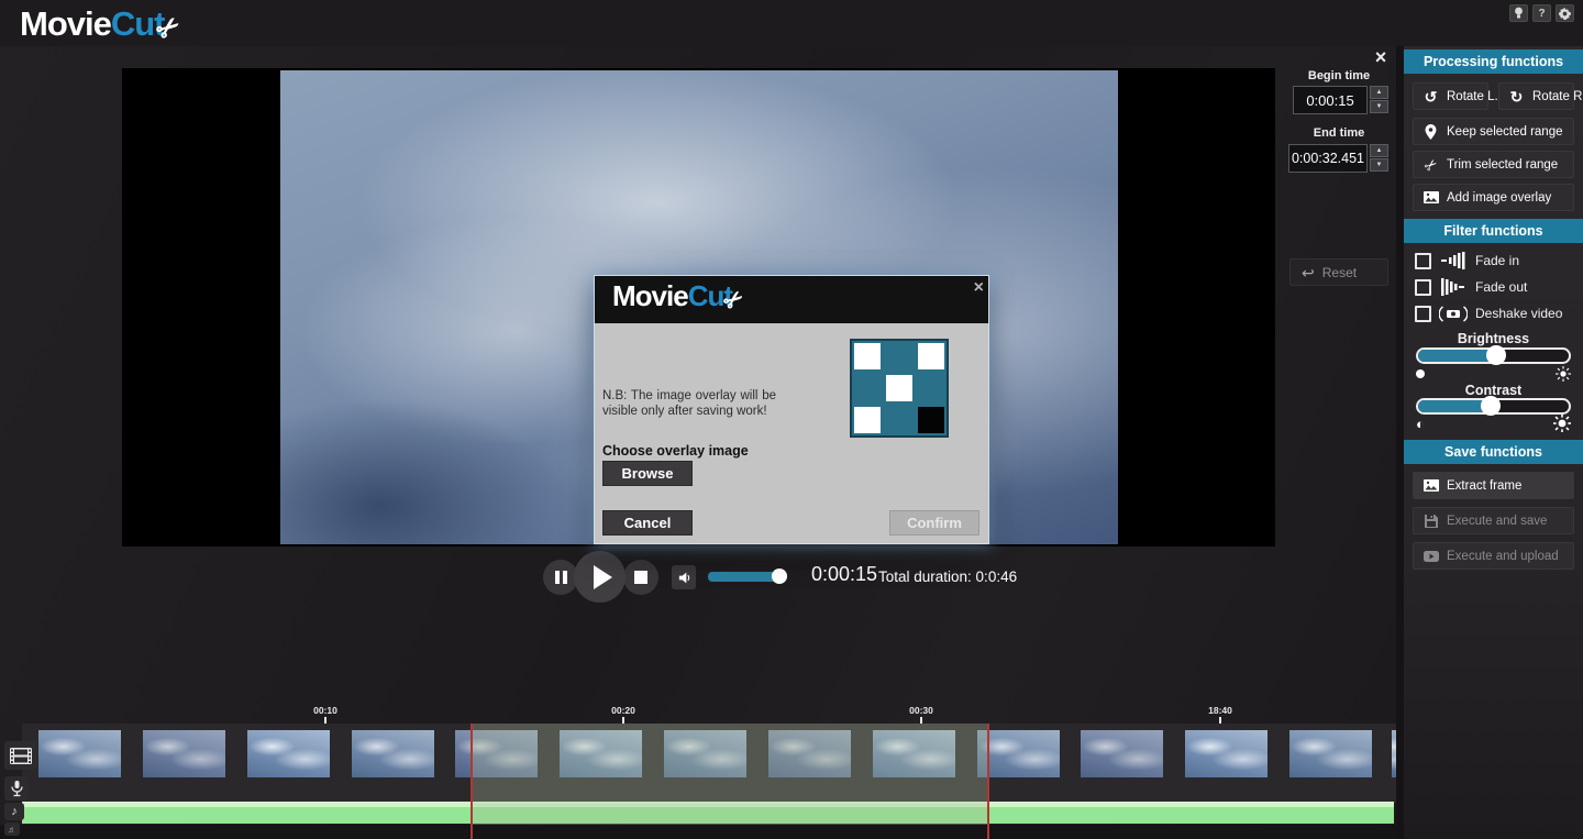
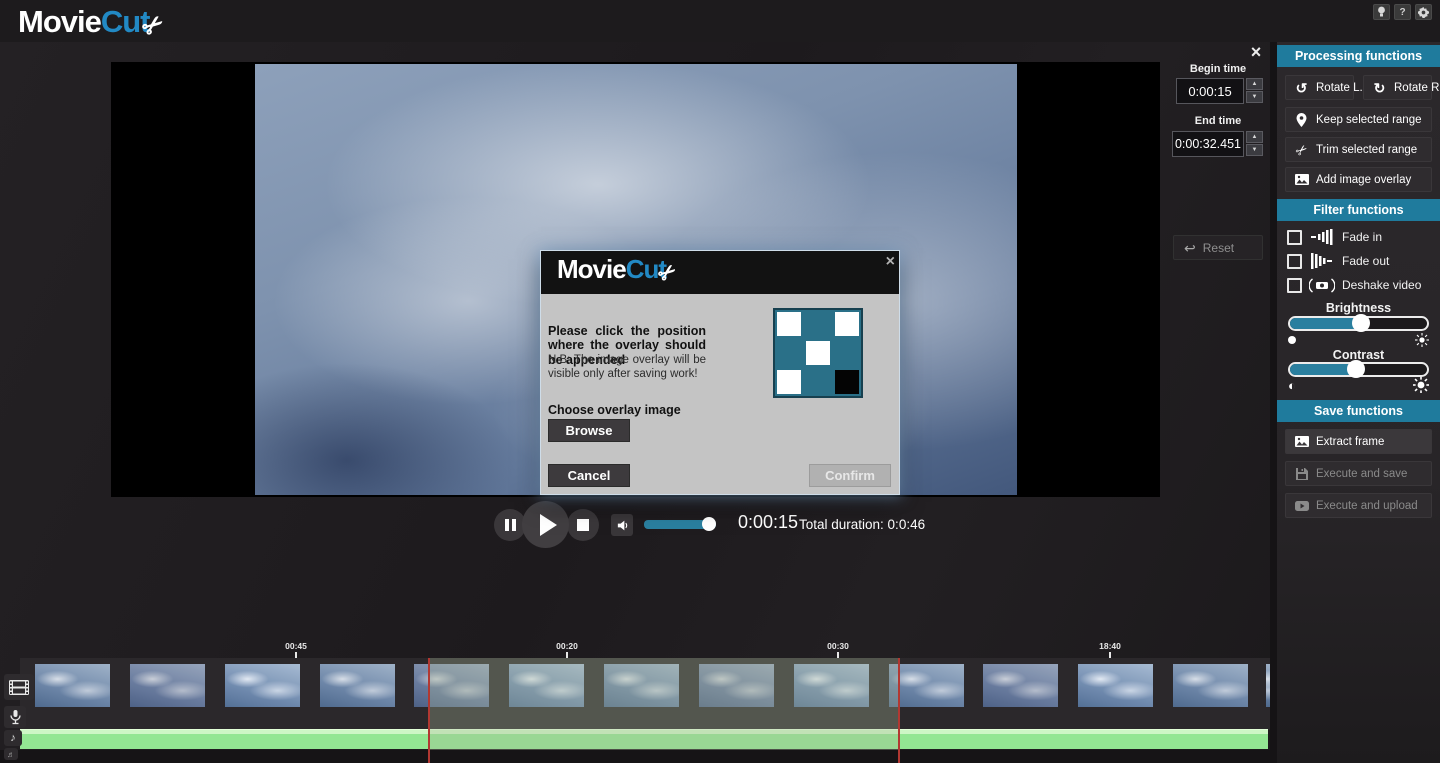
  ?
  0:00:15
  Total duration: 0:0:46
  ×
  Begin time
  0:00:15
  End time
  0:00:32.451
  ↩
  Reset
  Processing functions
  ↺
  Rotate L.
  ↻
  Rotate R
  Keep selected range
  Trim selected range
  Add image overlay
  Filter functions
  Fade in
  Fade out
  Deshake video
  Brightness
  Contrast
  ◐
  Save functions
  Extract frame
  Execute and save
  Execute and upload
- 00:10
+ 00:45
  00:20
  00:30
  18:40
  ♪
  ♬
  ×
+ Please click the position where the overlay should be appended
  N.B: The image overlay will be visible only after saving work!
  Choose overlay image
  Browse
  Cancel
  Confirm
